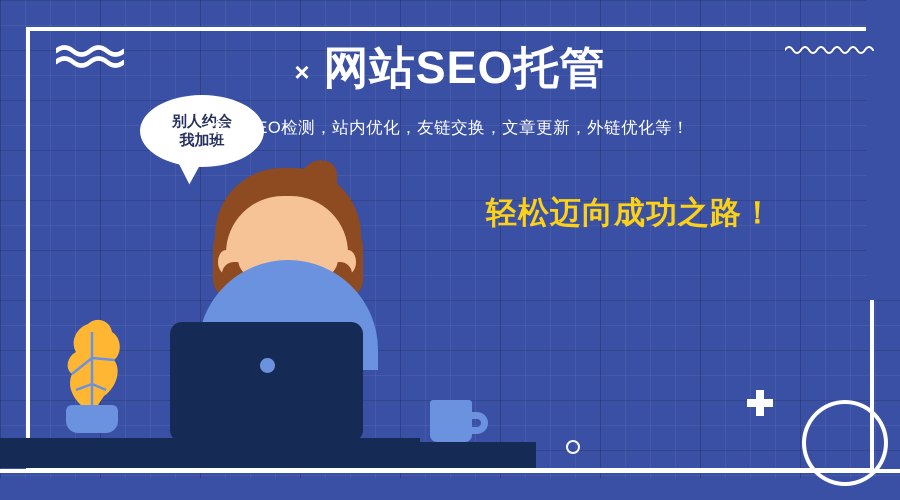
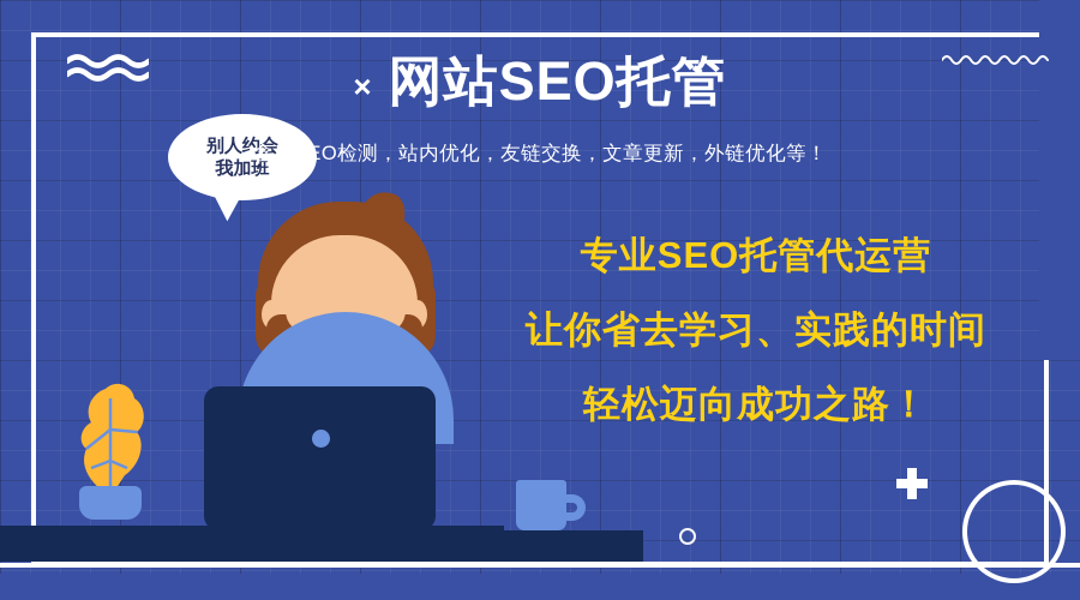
  别人约会
  我加班
  ×
  网站SEO托管
  含：SEO检测，站内优化，友链交换，文章更新，外链优化等！
+ 专业SEO托管代运营
+ 让你省去学习、实践的时间
  轻松迈向成功之路！
